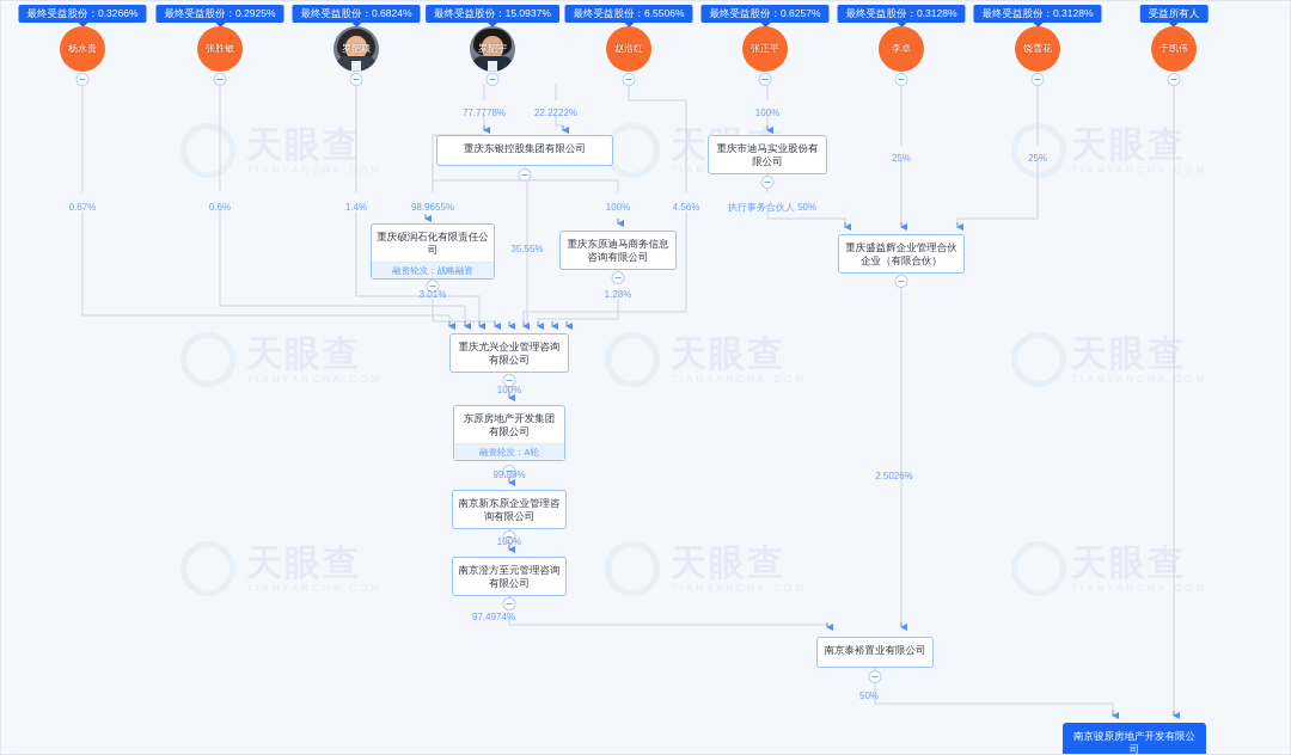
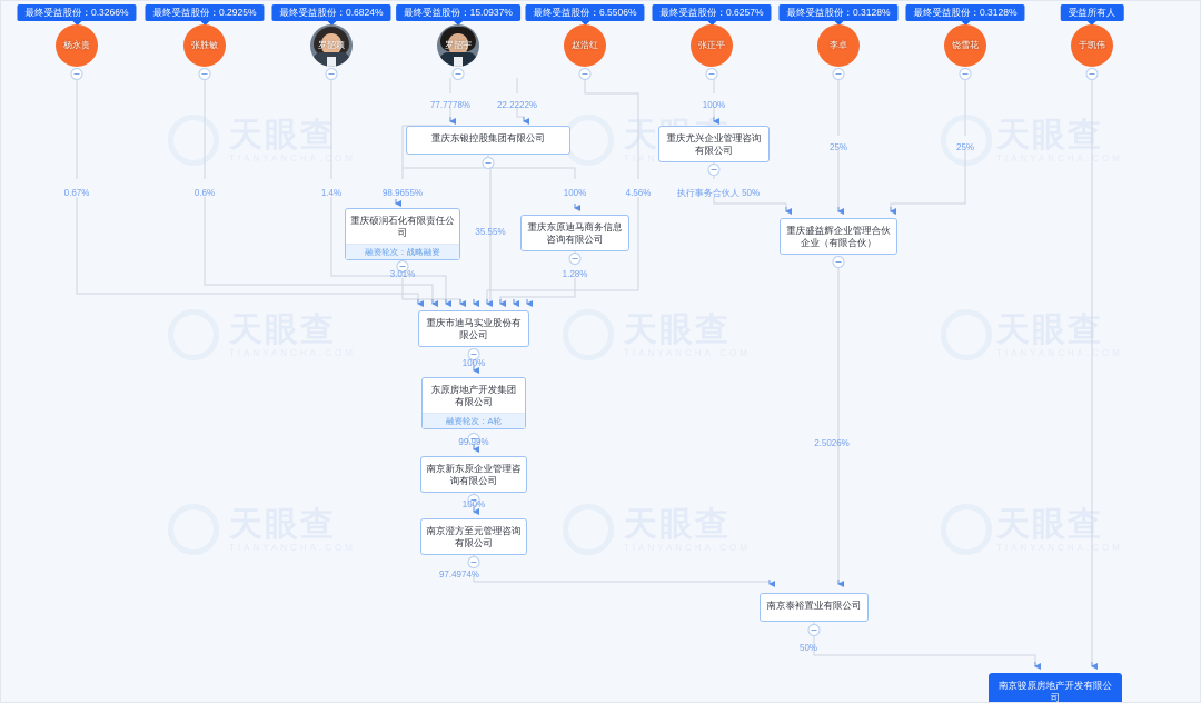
  天眼查
  TIANYANCHA.COM
  天眼查
  TIANYANCHA.COM
  天眼查
  TIANYANCHA.COM
  天眼查
  TIANYANCHA.COM
  最终受益股份：0.3266%
  杨永贵
  最终受益股份：0.2925%
  张胜敏
  最终受益股份：0.6824%
  罗韶颖
  最终受益股份：15.0937%
  罗韶宇
  最终受益股份：6.5506%
  赵浩红
  最终受益股份：0.6257%
  张正平
  最终受益股份：0.3128%
  李卓
  最终受益股份：0.3128%
  饶雪花
  受益所有人
  于凯伟
  重庆东银控股集团有限公司
- 重庆市迪马实业股份有限公司
+ 重庆尤兴企业管理咨询有限公司
  重庆硕润石化有限责任公司
  融资轮次：战略融资
  重庆东原迪马商务信息咨询有限公司
  重庆盛益辉企业管理合伙企业（有限合伙）
- 重庆尤兴企业管理咨询有限公司
+ 重庆市迪马实业股份有限公司
  东原房地产开发集团有限公司
  融资轮次：A轮
  南京新东原企业管理咨询有限公司
  南京澄方至元管理咨询有限公司
  南京泰裕置业有限公司
  南京骏原房地产开发有限公司
  0.67%
  0.6%
  1.4%
  98.9655%
  77.7778%
  22.2222%
  100%
  25%
  25%
  100%
  4.56%
  执行事务合伙人 50%
  35.55%
  3.01%
  1.28%
  100%
  99.99%
  100%
  97.4974%
  2.5026%
  50%
